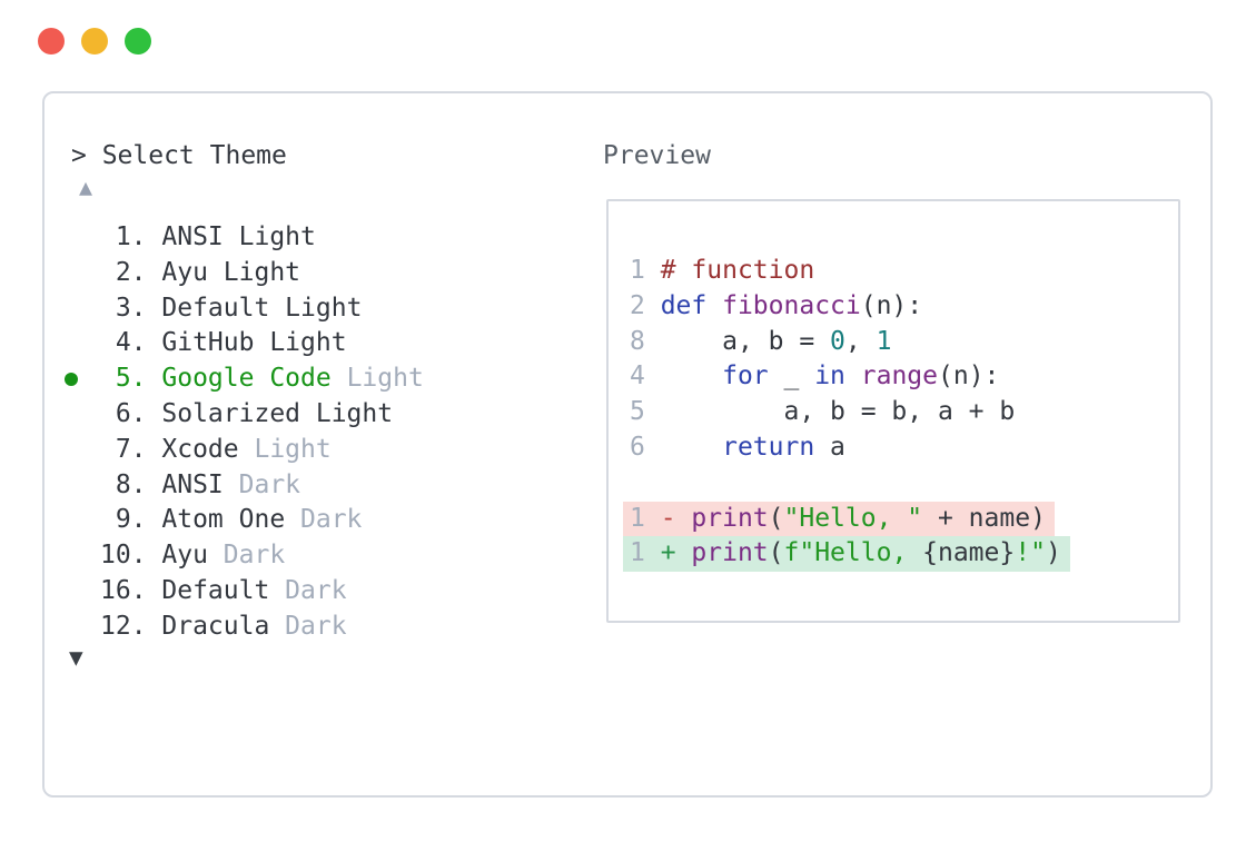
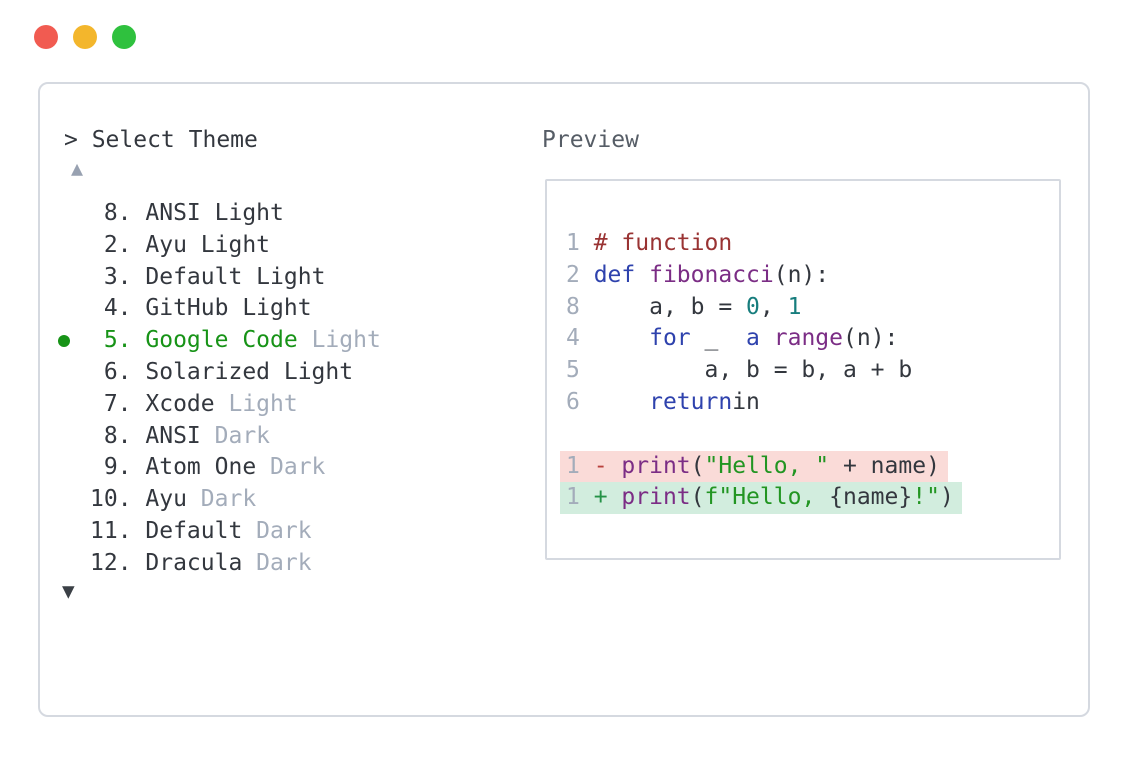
  > Select Theme
  Preview
  ▲
- 1. ANSI Light
+ 8. ANSI Light
  2. Ayu Light
  3. Default Light
  4. GitHub Light
  5. Google Code Light
  6. Solarized Light
  7. Xcode Light
  8. ANSI Dark
  9. Atom One Dark
  10. Ayu Dark
- 16. Default Dark
+ 11. Default Dark
  12. Dracula Dark
  ▼
  1 # function
  2 def fibonacci(n):
  8 a, b = 0, 1
- 4 for _ in range(n):
+ 4 for _ a range(n):
  5 a, b = b, a + b
- 6 return a
+ 6 returnin
  1 - print("Hello, " + name)
  1 + print(f"Hello, {name}!")
